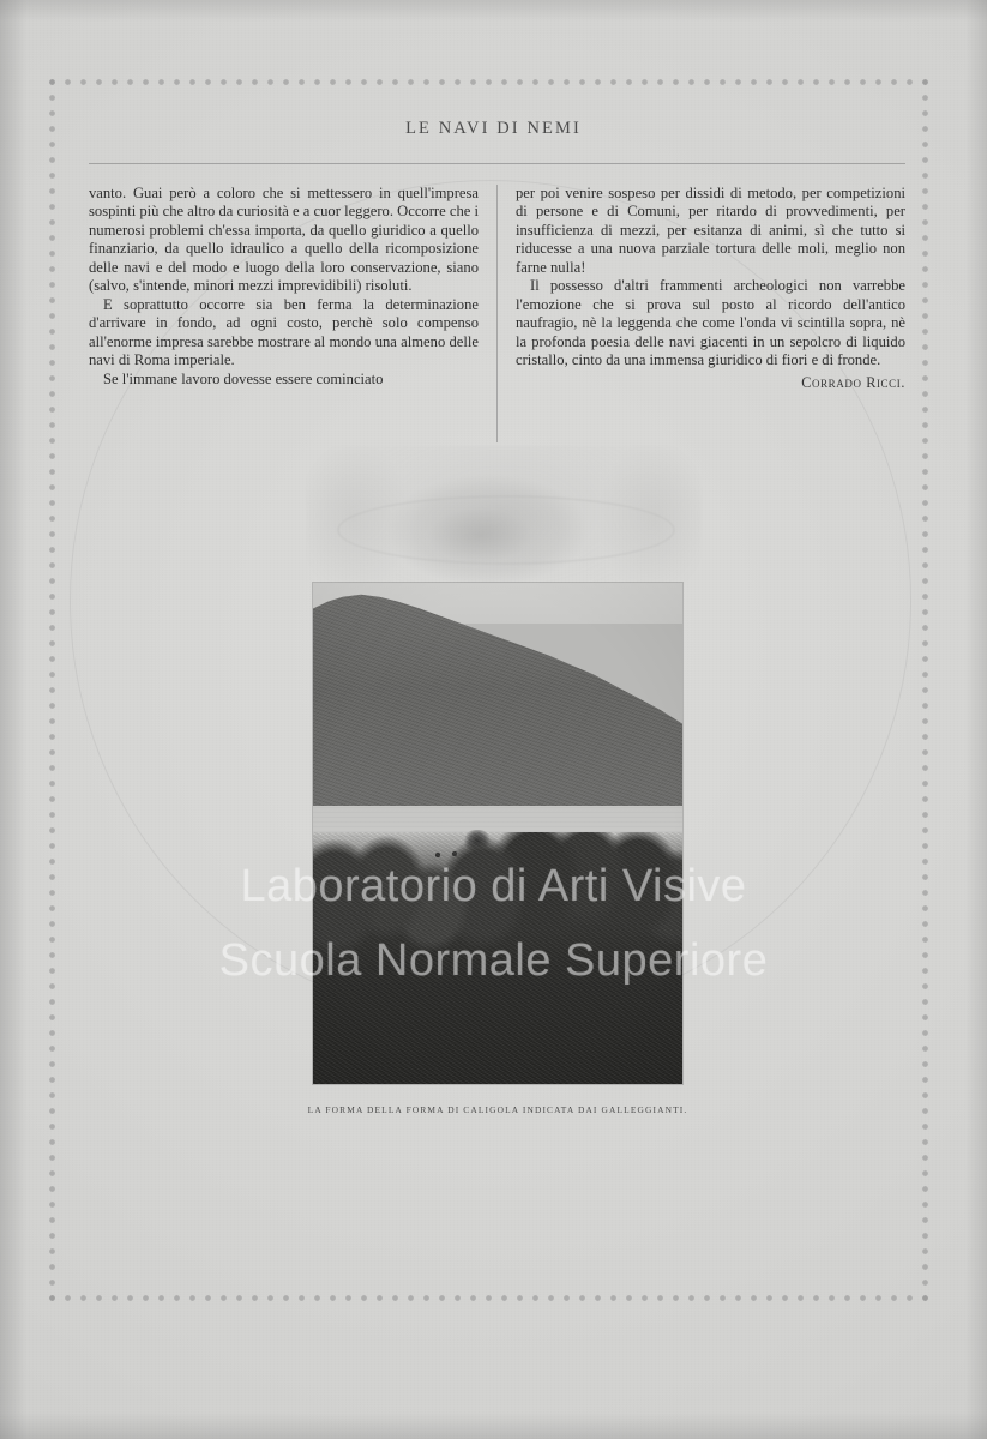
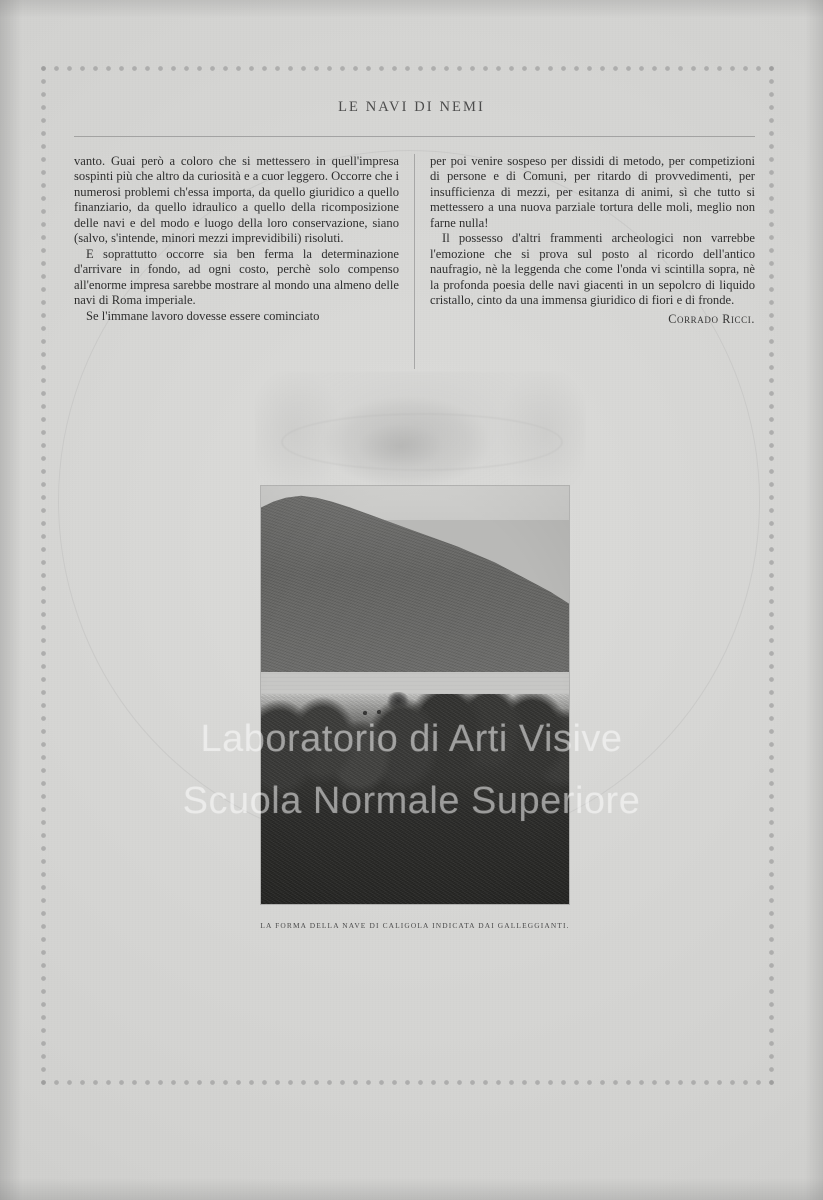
  LE NAVI DI NEMI
  vanto. Guai però a coloro che si mettessero in quell'impresa sospinti più che altro da curiosità e a cuor leggero. Occorre che i numerosi problemi ch'essa importa, da quello giuridico a quello finanziario, da quello idraulico a quello della ricomposizione delle navi e del modo e luogo della loro conservazione, siano (salvo, s'intende, minori mezzi imprevidibili) risoluti.
  E soprattutto occorre sia ben ferma la determinazione d'arrivare in fondo, ad ogni costo, perchè solo compenso all'enorme impresa sarebbe mostrare al mondo una almeno delle navi di Roma imperiale.
  Se l'immane lavoro dovesse essere cominciato
- per poi venire sospeso per dissidi di metodo, per competizioni di persone e di Comuni, per ritardo di provvedimenti, per insufficienza di mezzi, per esitanza di animi, sì che tutto si riducesse a una nuova parziale tortura delle moli, meglio non farne nulla!
+ per poi venire sospeso per dissidi di metodo, per competizioni di persone e di Comuni, per ritardo di provvedimenti, per insufficienza di mezzi, per esitanza di animi, sì che tutto si mettessero a una nuova parziale tortura delle moli, meglio non farne nulla!
  Il possesso d'altri frammenti archeologici non varrebbe l'emozione che si prova sul posto al ricordo dell'antico naufragio, nè la leggenda che come l'onda vi scintilla sopra, nè la profonda poesia delle navi giacenti in un sepolcro di liquido cristallo, cinto da una immensa giuridico di fiori e di fronde.
  Corrado Ricci.
- LA FORMA DELLA FORMA DI CALIGOLA INDICATA DAI GALLEGGIANTI.
+ LA FORMA DELLA NAVE DI CALIGOLA INDICATA DAI GALLEGGIANTI.
  Laboratorio di Arti Visive
  Scuola Normale Superiore
